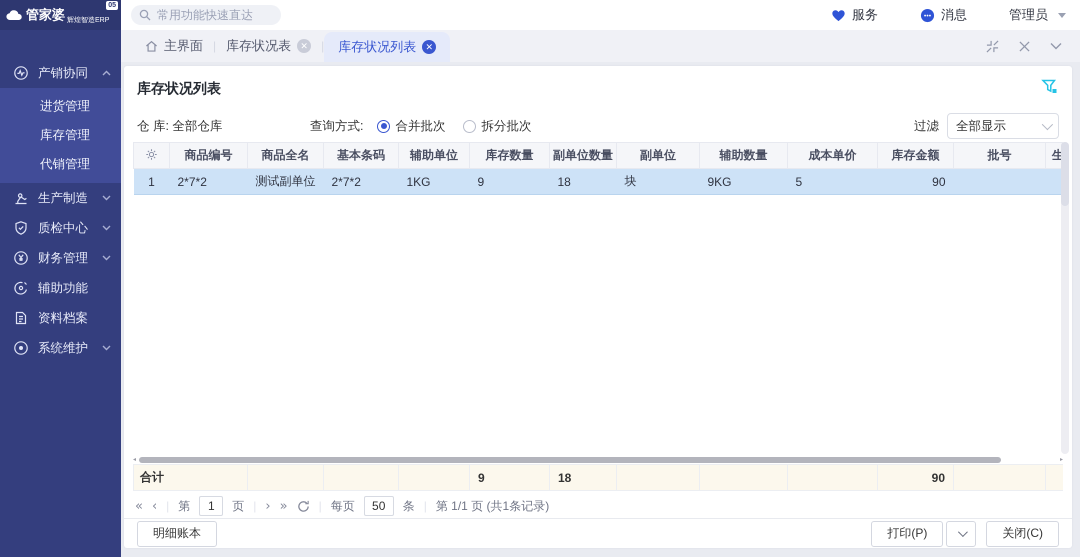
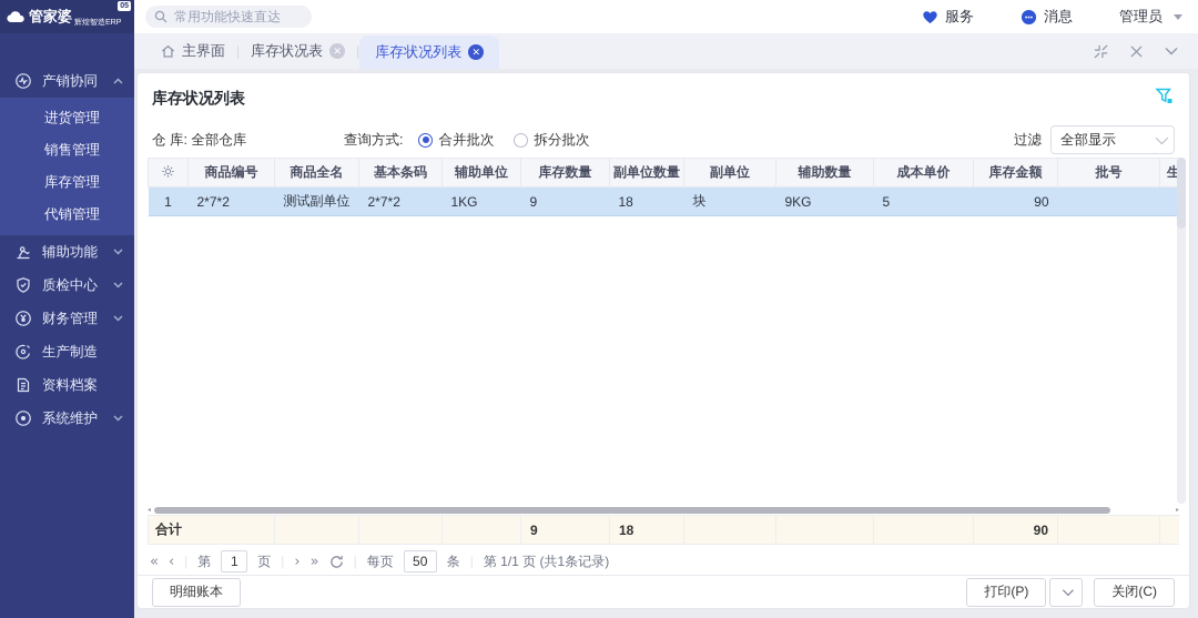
  管家婆
  产销协同
  进货管理
+ 销售管理
  库存管理
  代销管理
- 生产制造
+ 辅助功能
  质检中心
  财务管理
- 辅助功能
+ 生产制造
  资料档案
  系统维护
  常用功能快速直达
  服务
  消息
  管理员
  主界面
  |
  库存状况表
  ✕
  库存状况列表
  ✕
  库存状况列表
  仓 库: 全部仓库
  查询方式:
  合并批次
  拆分批次
  过滤
  全部显示
  	商品编号	商品全名	基本条码	辅助单位	库存数量	副单位数量	副单位	辅助数量	成本单价	库存金额	批号	生
  1	2*7*2	测试副单位	2*7*2	1KG	9	18	块	9KG	5	90
  合计				9	18				90
  «
  ‹
  |
  第
  1
  页
  ›
  »
  每页
  50
  条
  |
  第 1/1 页 (共1条记录)
  明细账本
  打印(P)
  关闭(C)
